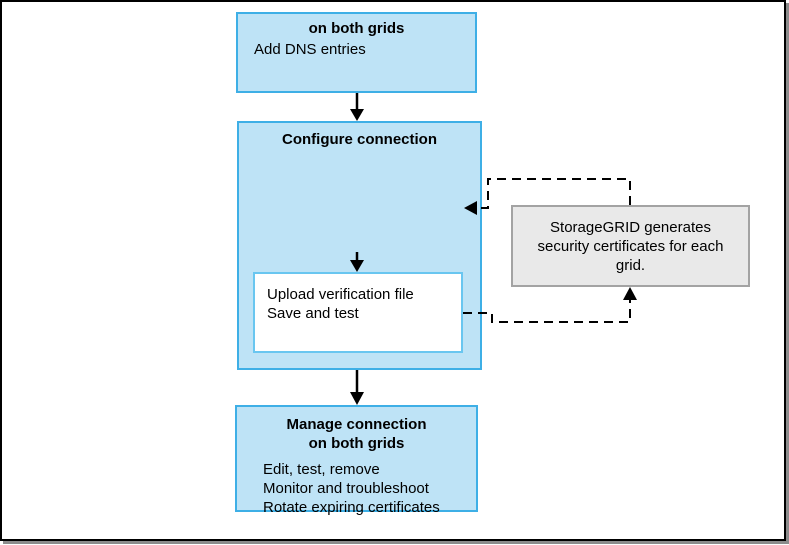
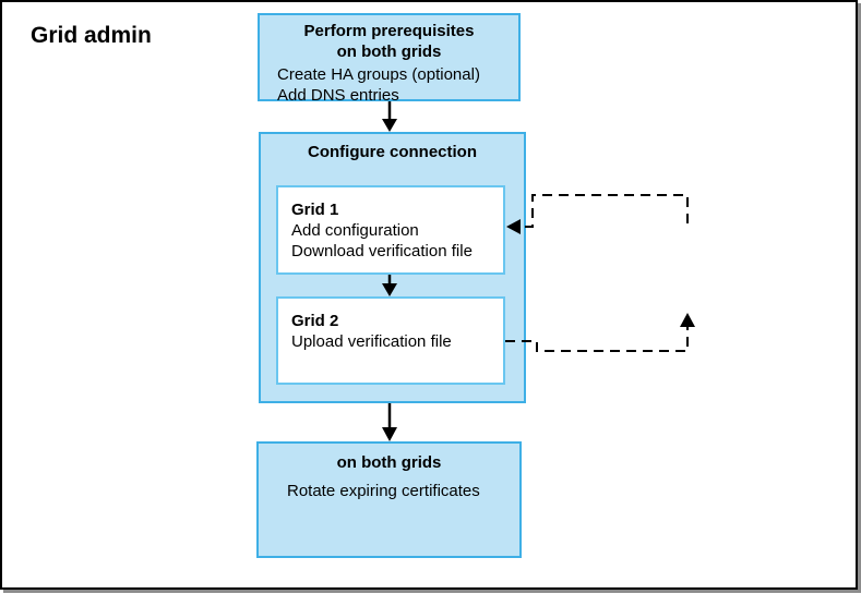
+ Grid admin
+ Perform prerequisites
  on both grids
+ Create HA groups (optional)
  Add DNS entries
  Configure connection
+ Grid 1
+ Add configuration
+ Download verification file
+ Grid 2
  Upload verification file
- Save and test
- Manage connection
  on both grids
- Edit, test, remove
- Monitor and troubleshoot
  Rotate expiring certificates
- StorageGRID generates security certificates for each grid.
